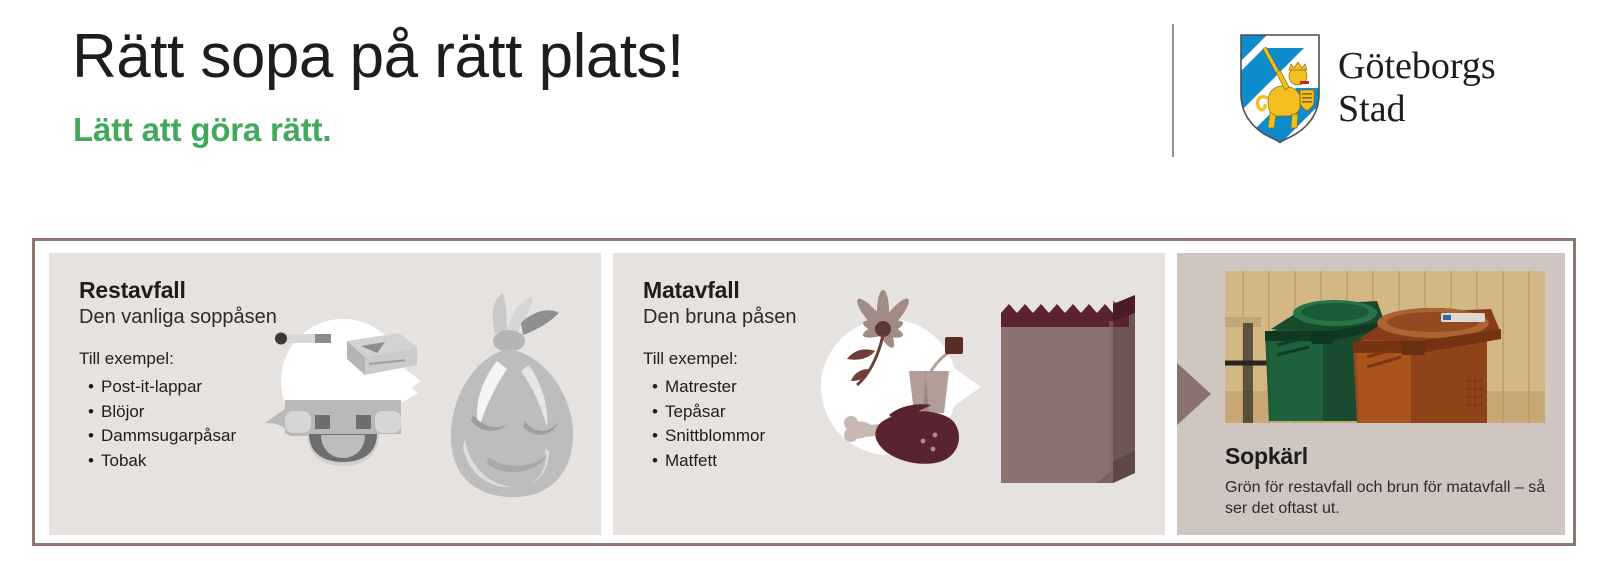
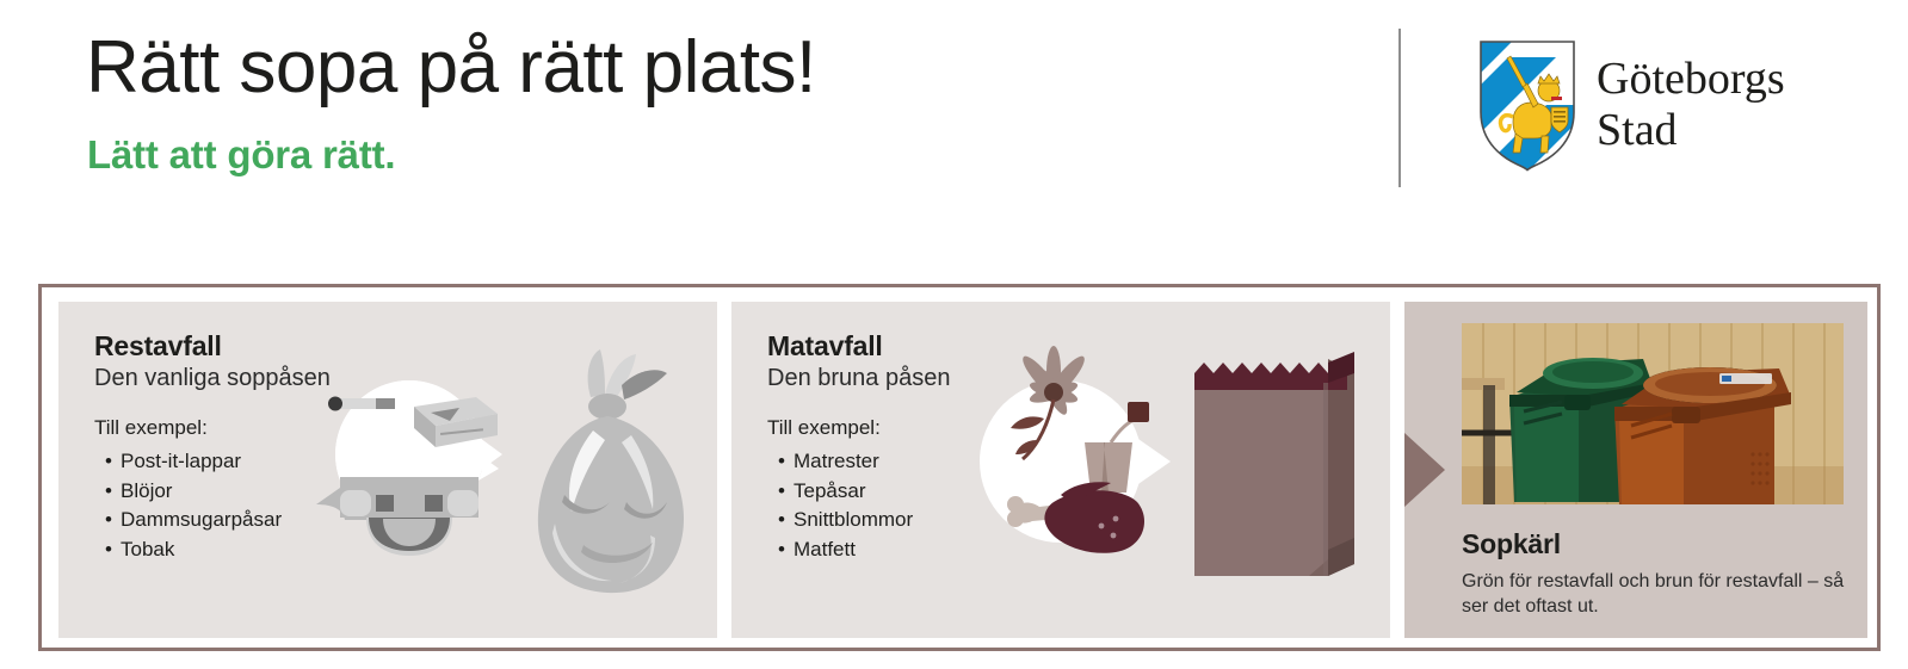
  Rätt sopa på rätt plats!
  Lätt att göra rätt.
  Göteborgs
  Stad
  Restavfall
  Den vanliga soppåsen
  Till exempel:
  Post-it-lappar
  Blöjor
  Dammsugarpåsar
  Tobak
  Matavfall
  Den bruna påsen
  Till exempel:
  Matrester
  Tepåsar
  Snittblommor
  Matfett
  Sopkärl
- Grön för restavfall och brun för matavfall – så ser det oftast ut.
+ Grön för restavfall och brun för restavfall – så ser det oftast ut.
